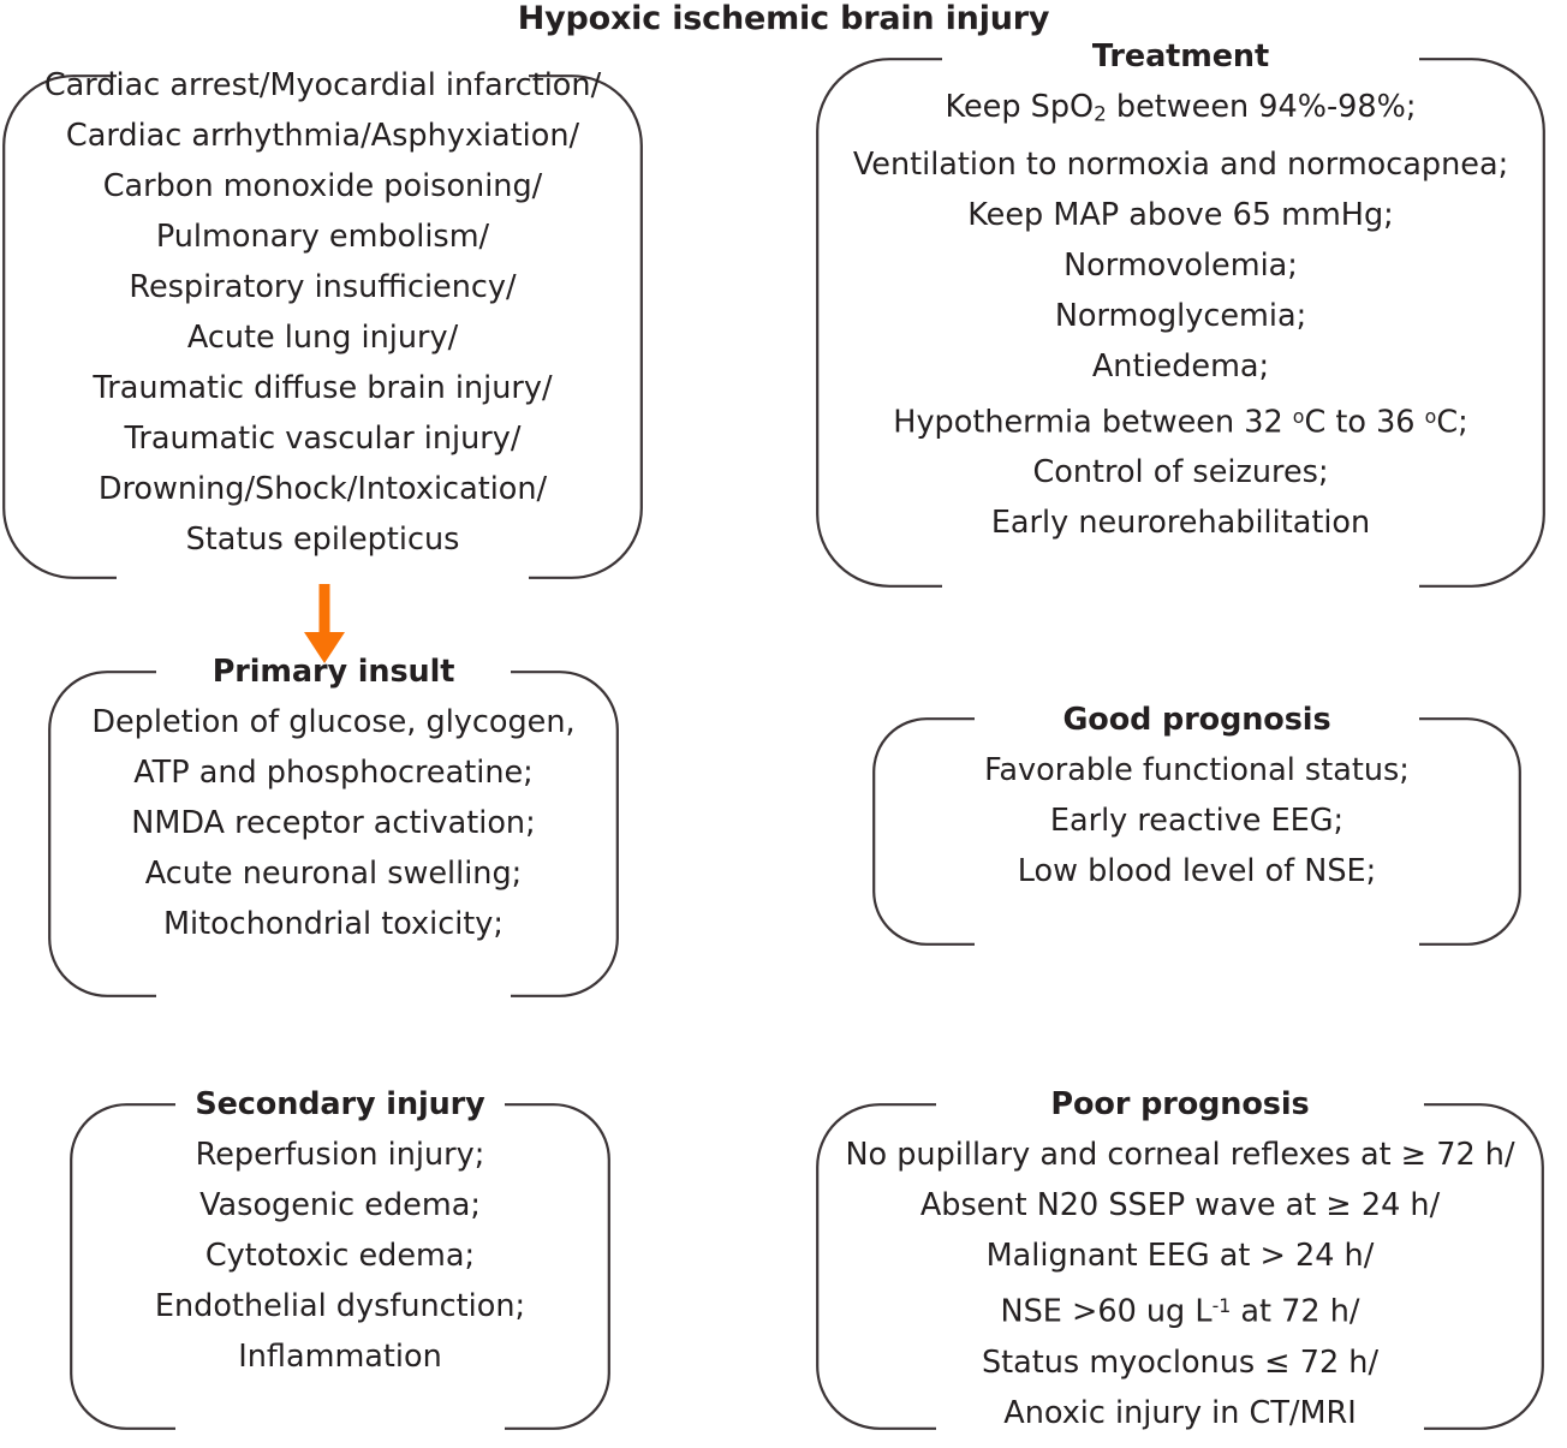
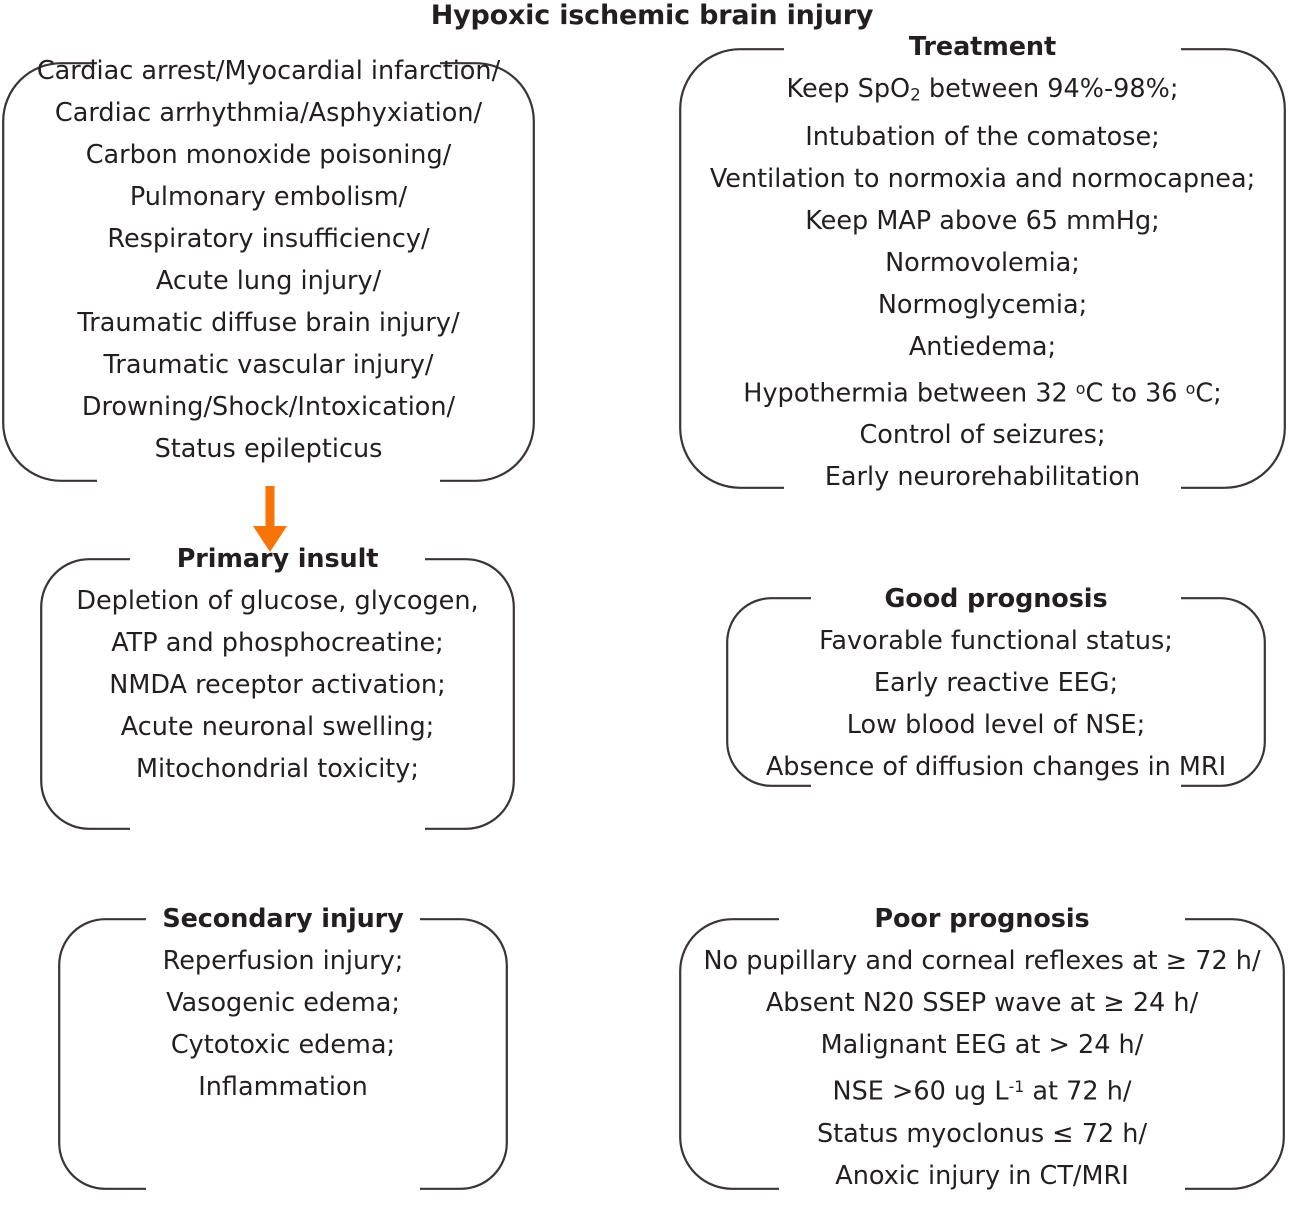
  Hypoxic ischemic brain injury
  Cardiac arrest/Myocardial infarction/
  Cardiac arrhythmia/Asphyxiation/
  Carbon monoxide poisoning/
  Pulmonary embolism/
  Respiratory insufficiency/
  Acute lung injury/
  Traumatic diffuse brain injury/
  Traumatic vascular injury/
  Drowning/Shock/Intoxication/
  Status epilepticus
  Treatment
  Keep SpO2 between 94%-98%;
+ Intubation of the comatose;
  Ventilation to normoxia and normocapnea;
  Keep MAP above 65 mmHg;
  Normovolemia;
  Normoglycemia;
  Antiedema;
  Hypothermia between 32 oC to 36 oC;
  Control of seizures;
  Early neurorehabilitation
  Primary insult
  Depletion of glucose, glycogen,
  ATP and phosphocreatine;
  NMDA receptor activation;
  Acute neuronal swelling;
  Mitochondrial toxicity;
  Good prognosis
  Favorable functional status;
  Early reactive EEG;
  Low blood level of NSE;
+ Absence of diffusion changes in MRI
  Secondary injury
  Reperfusion injury;
  Vasogenic edema;
  Cytotoxic edema;
- Endothelial dysfunction;
  Inflammation
  Poor prognosis
  No pupillary and corneal reflexes at ≥ 72 h/
  Absent N20 SSEP wave at ≥ 24 h/
  Malignant EEG at > 24 h/
  NSE >60 ug L-1 at 72 h/
  Status myoclonus ≤ 72 h/
  Anoxic injury in CT/MRI
